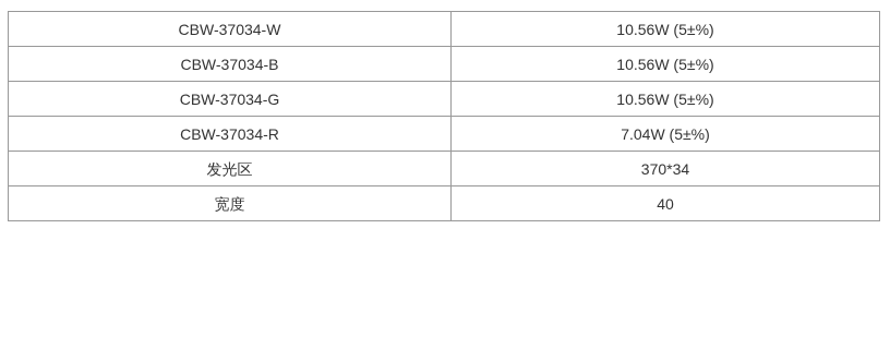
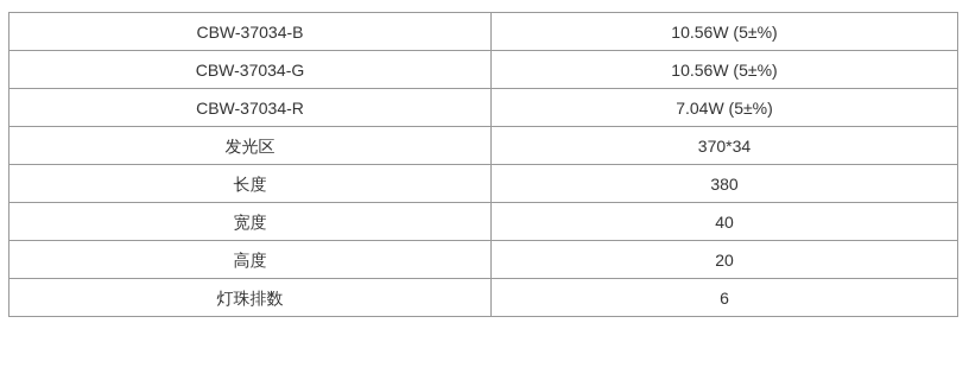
- CBW-37034-W	10.56W (5±%)
  CBW-37034-B	10.56W (5±%)
  CBW-37034-G	10.56W (5±%)
  CBW-37034-R	7.04W (5±%)
  发光区	370*34
+ 长度	380
  宽度	40
+ 高度	20
+ 灯珠排数	6
